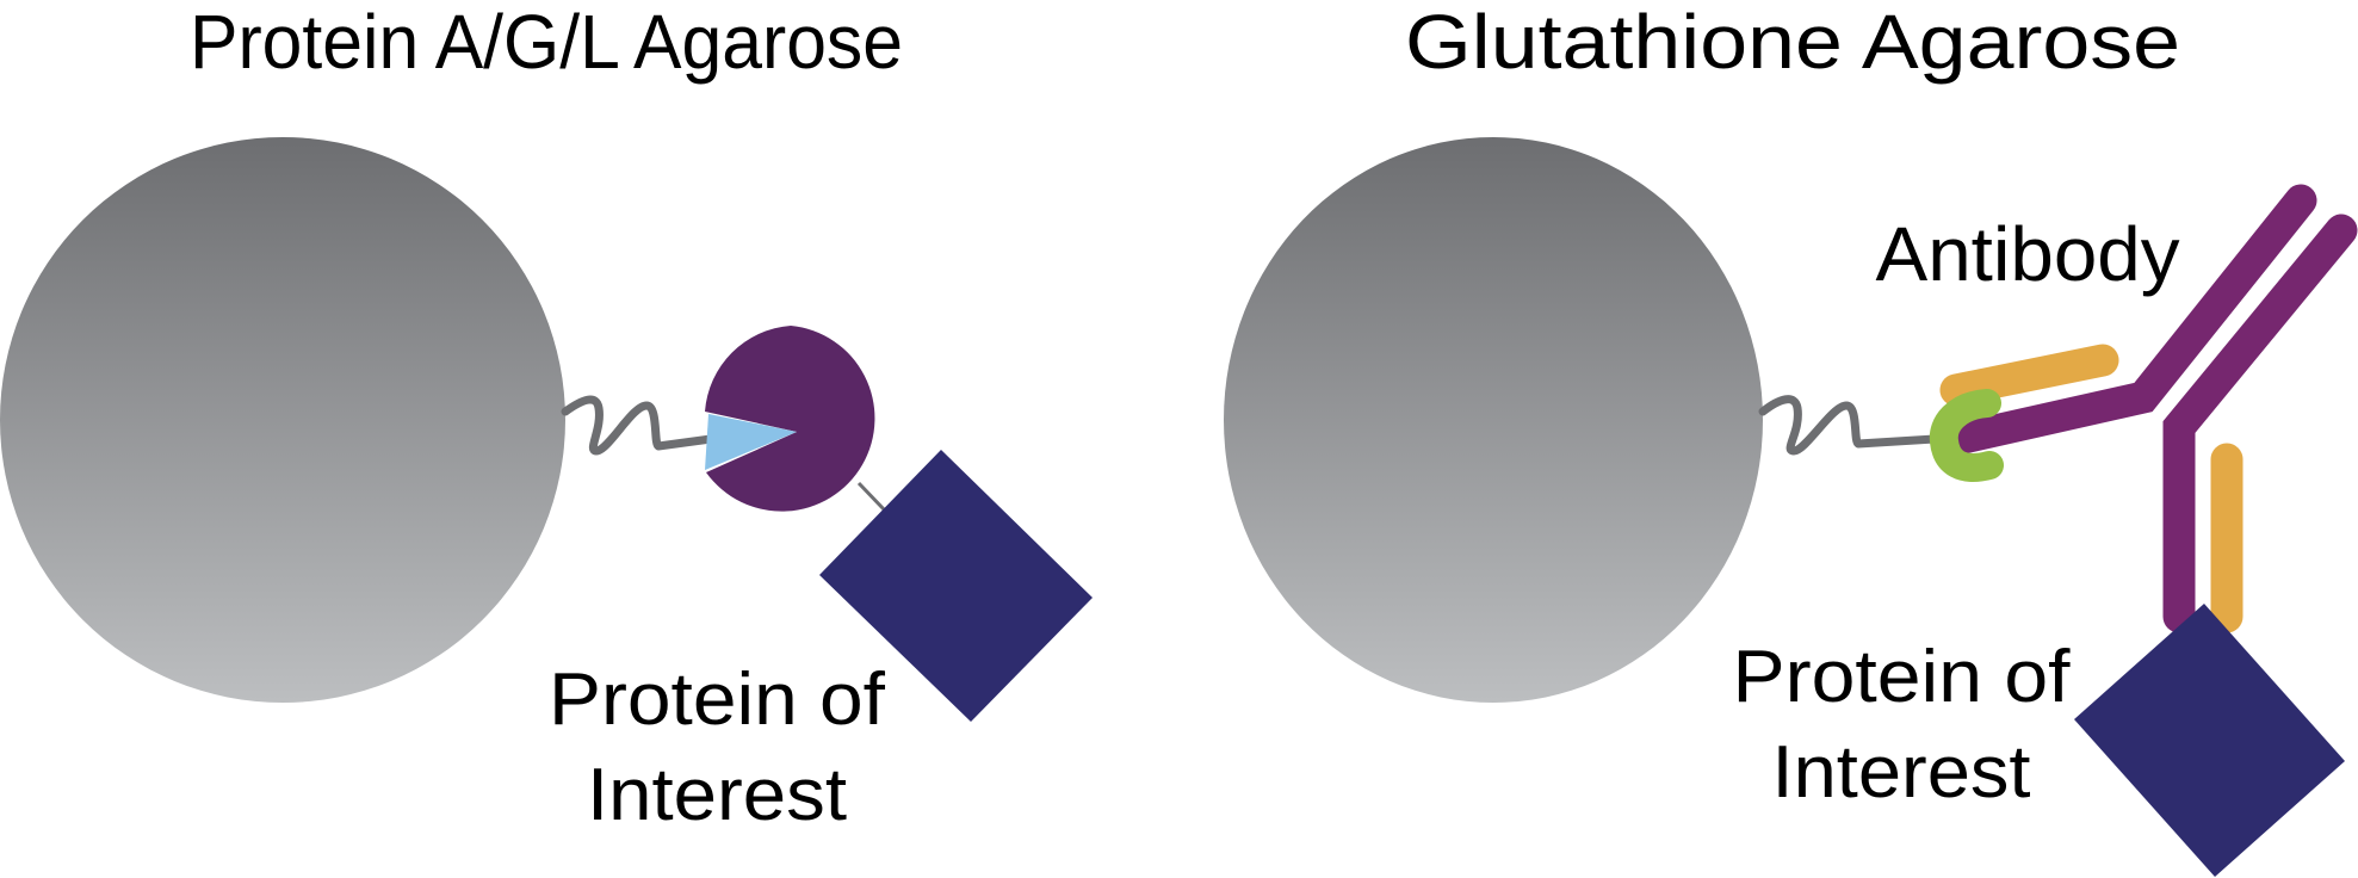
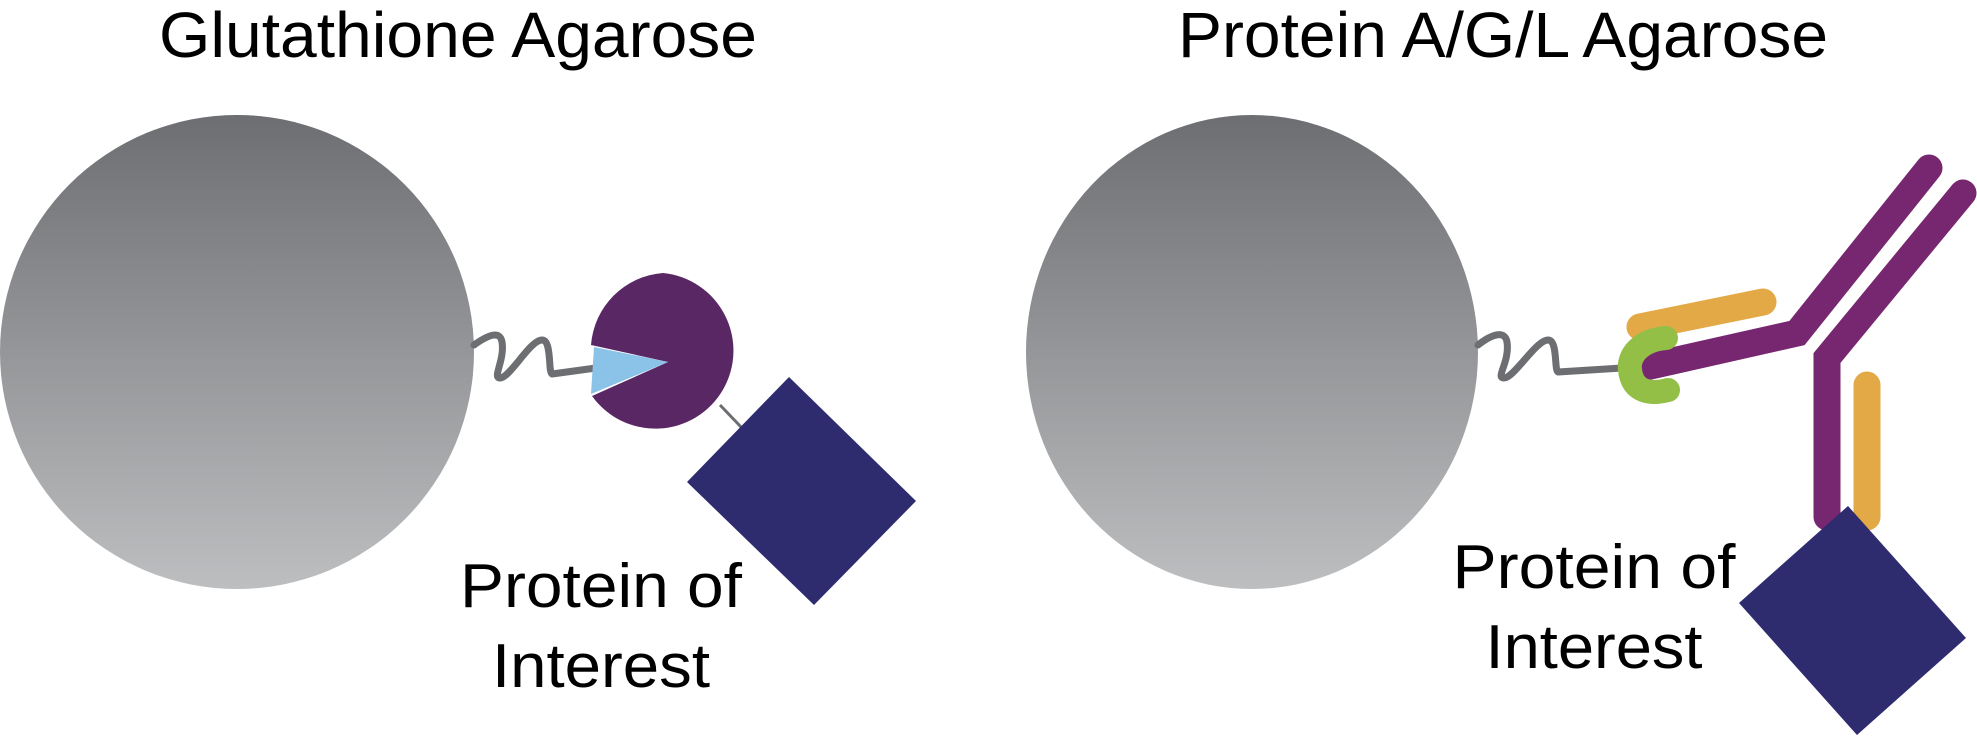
- Protein A/G/L Agarose
+ Glutathione Agarose
  Protein of
  Interest
- Glutathione Agarose
+ Protein A/G/L Agarose
- Antibody
  Protein of
  Interest
